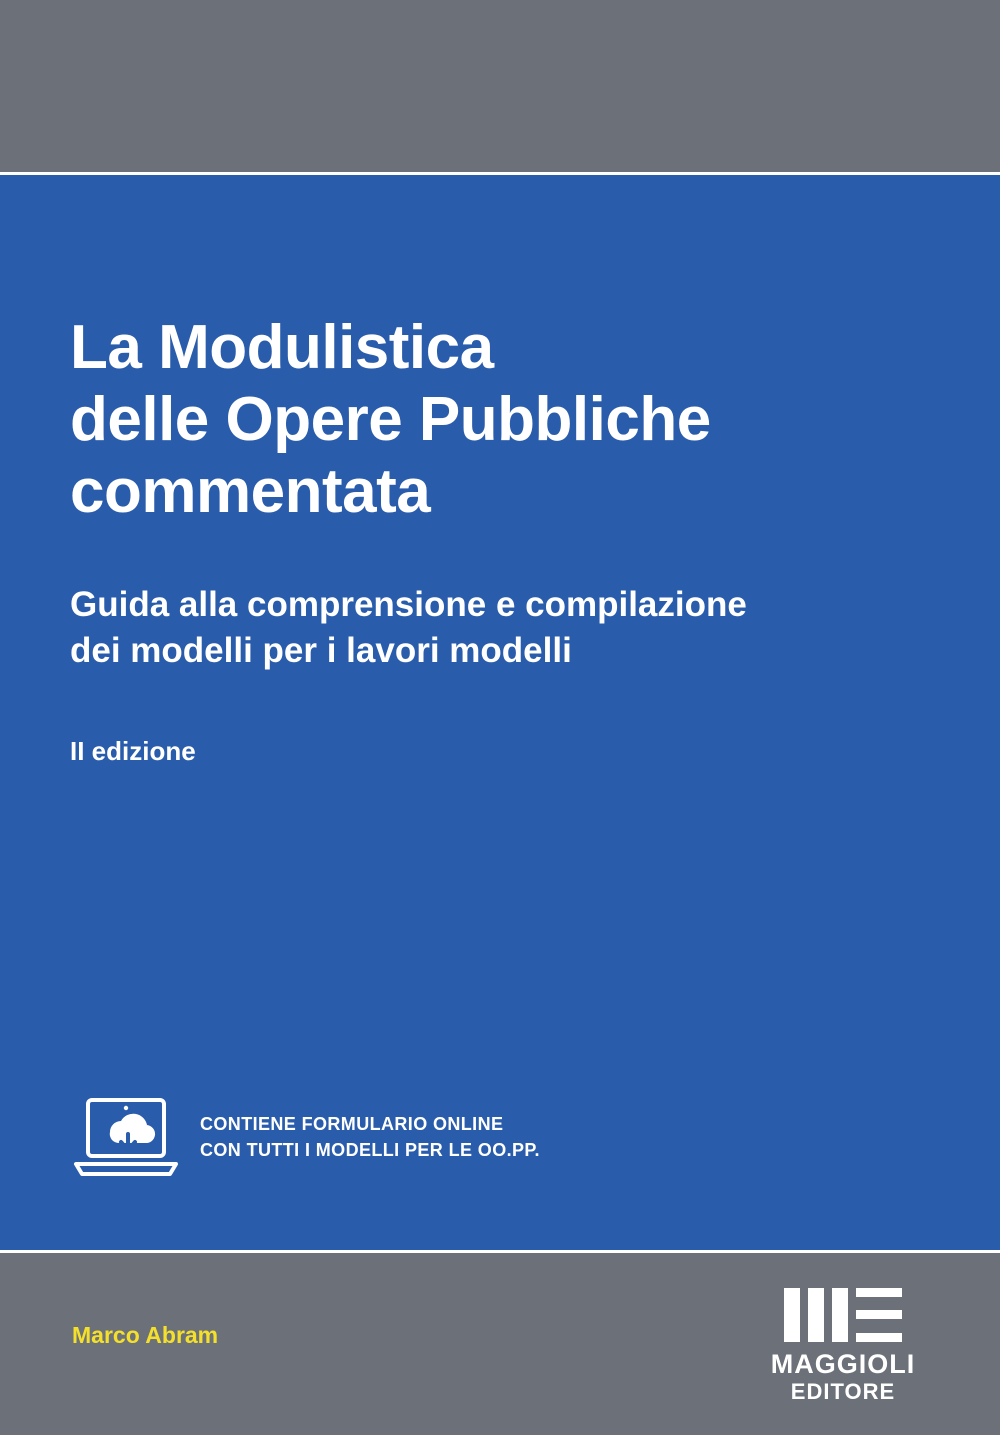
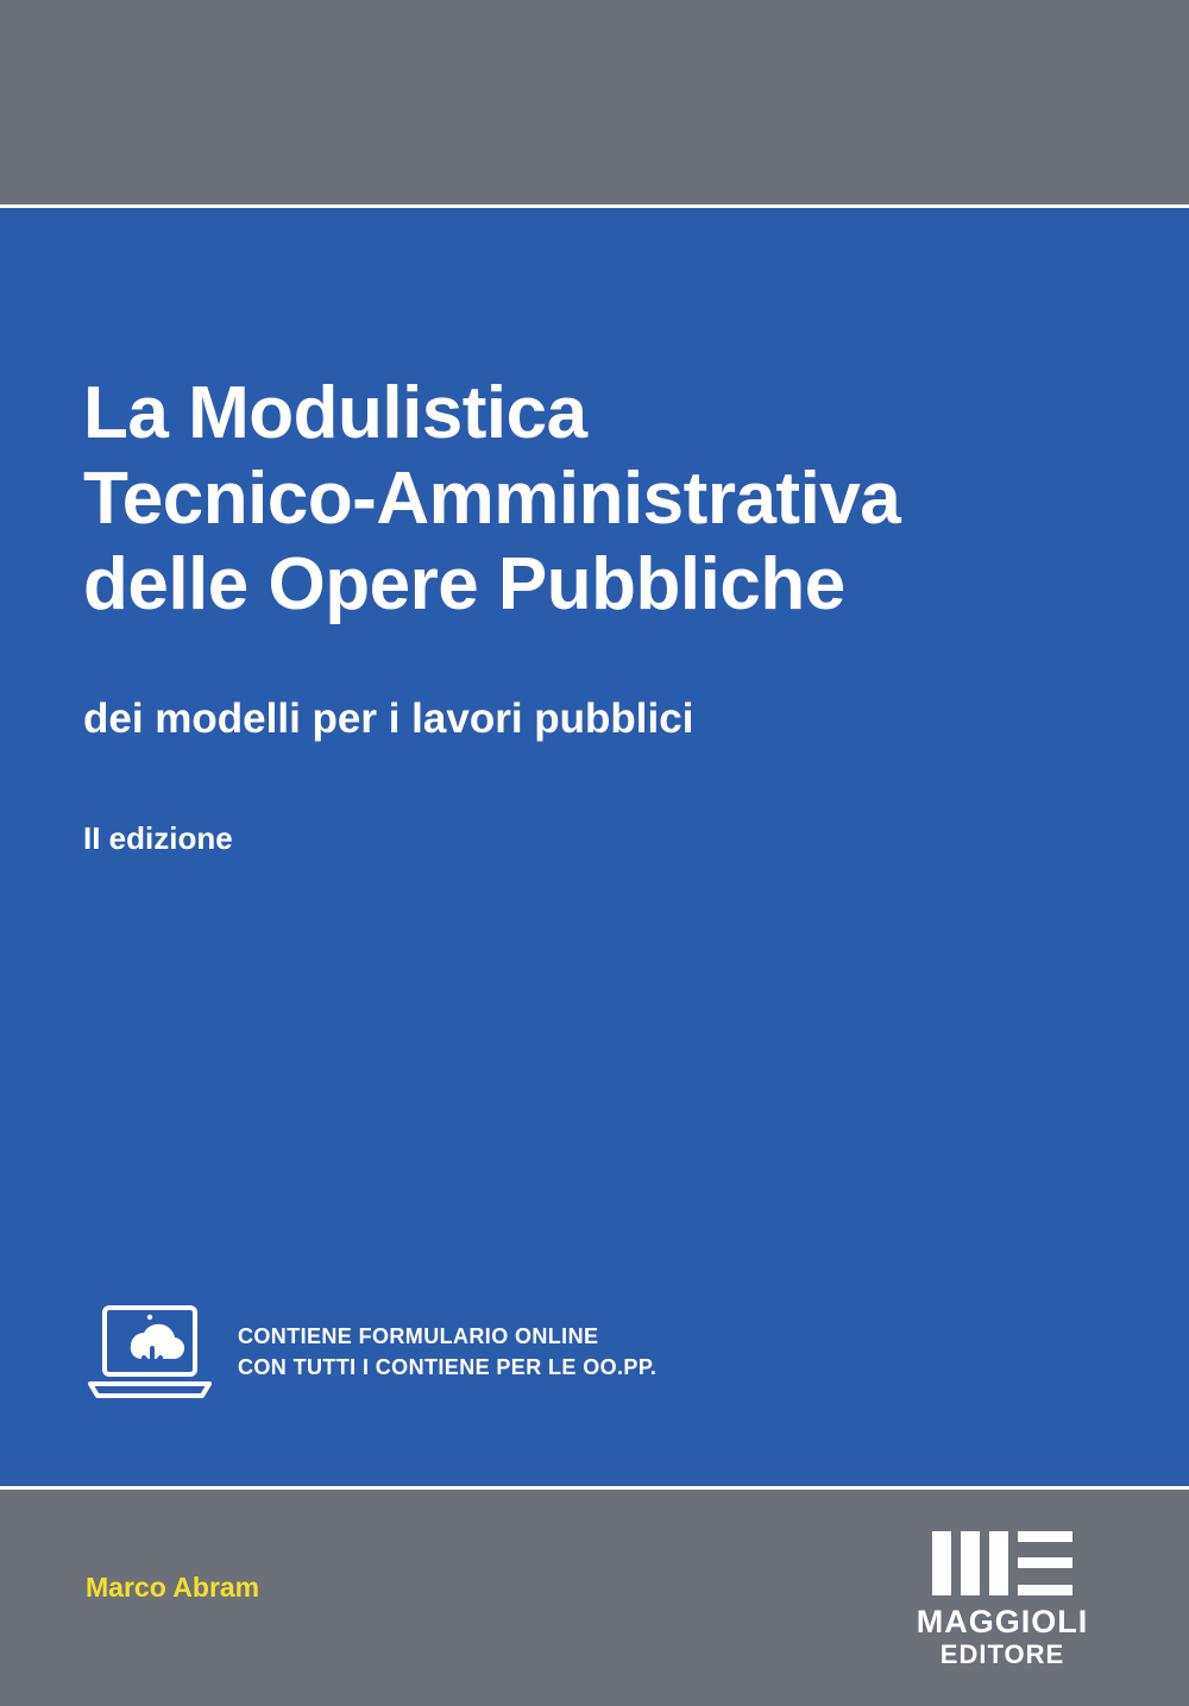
  La Modulistica
+ Tecnico-Amministrativa
  delle Opere Pubbliche
- commentata
- Guida alla comprensione e compilazione
- dei modelli per i lavori modelli
+ dei modelli per i lavori pubblici
  II edizione
  CONTIENE FORMULARIO ONLINE
- CON TUTTI I MODELLI PER LE OO.PP.
+ CON TUTTI I CONTIENE PER LE OO.PP.
  Marco Abram
  MAGGIOLI
  EDITORE
